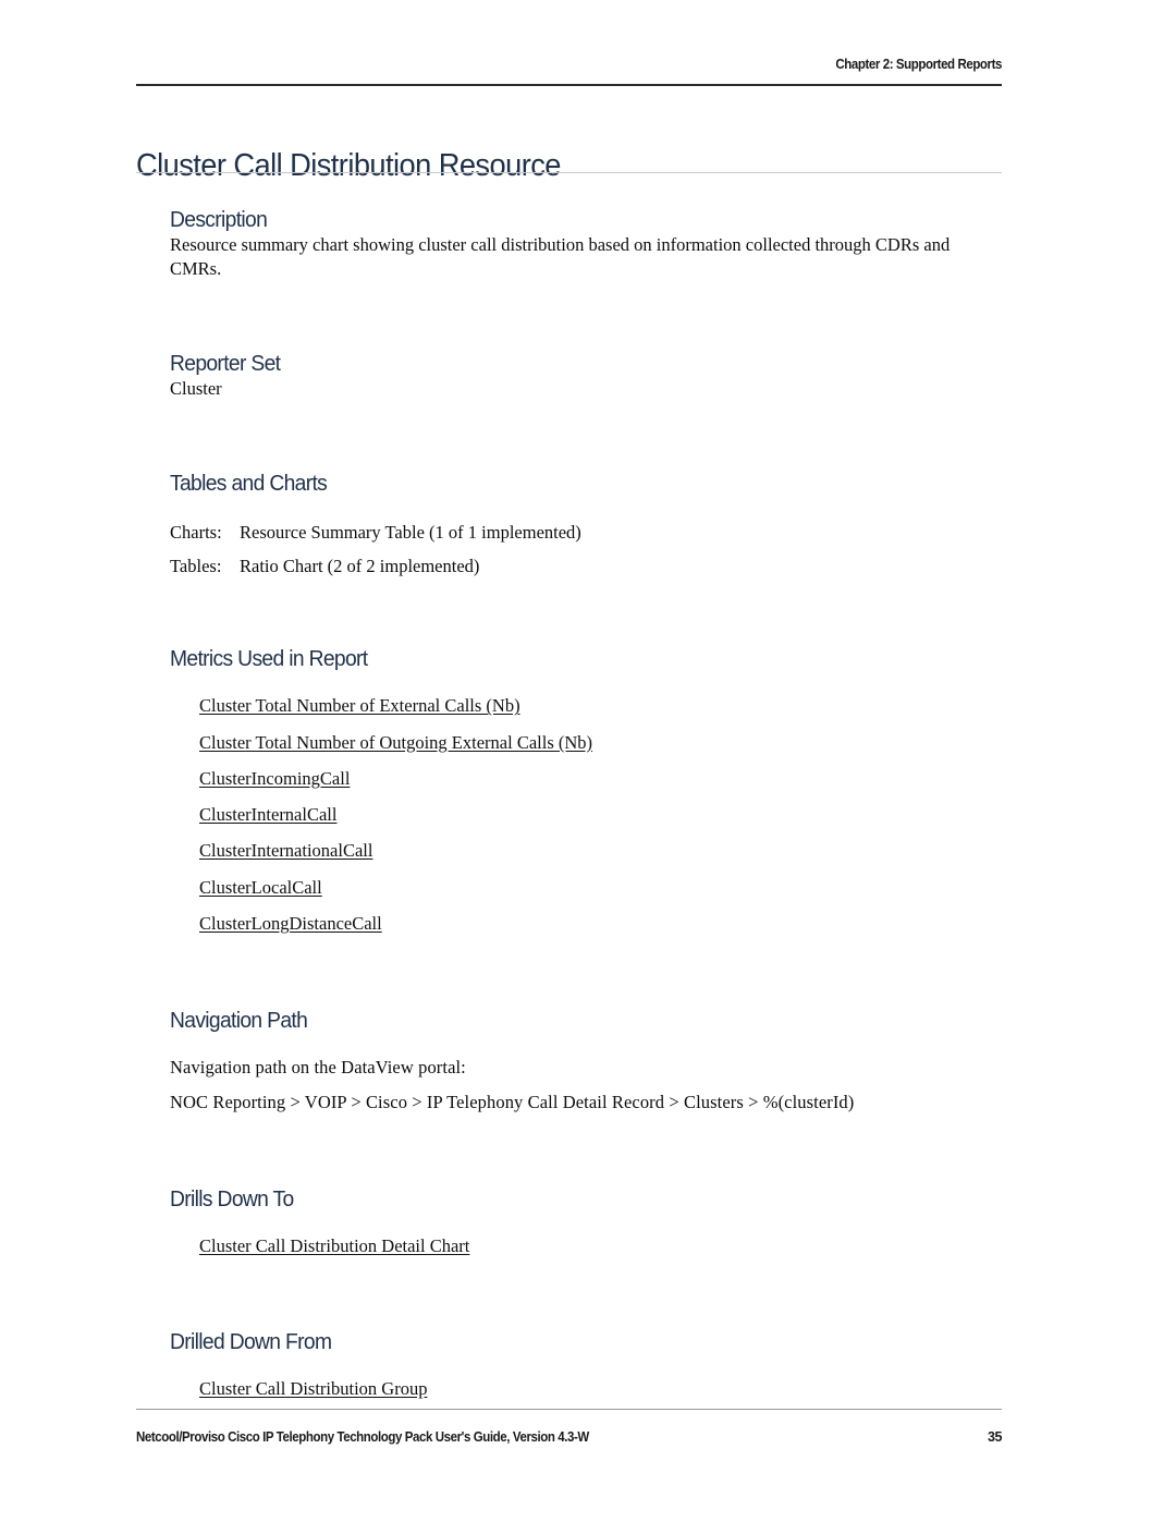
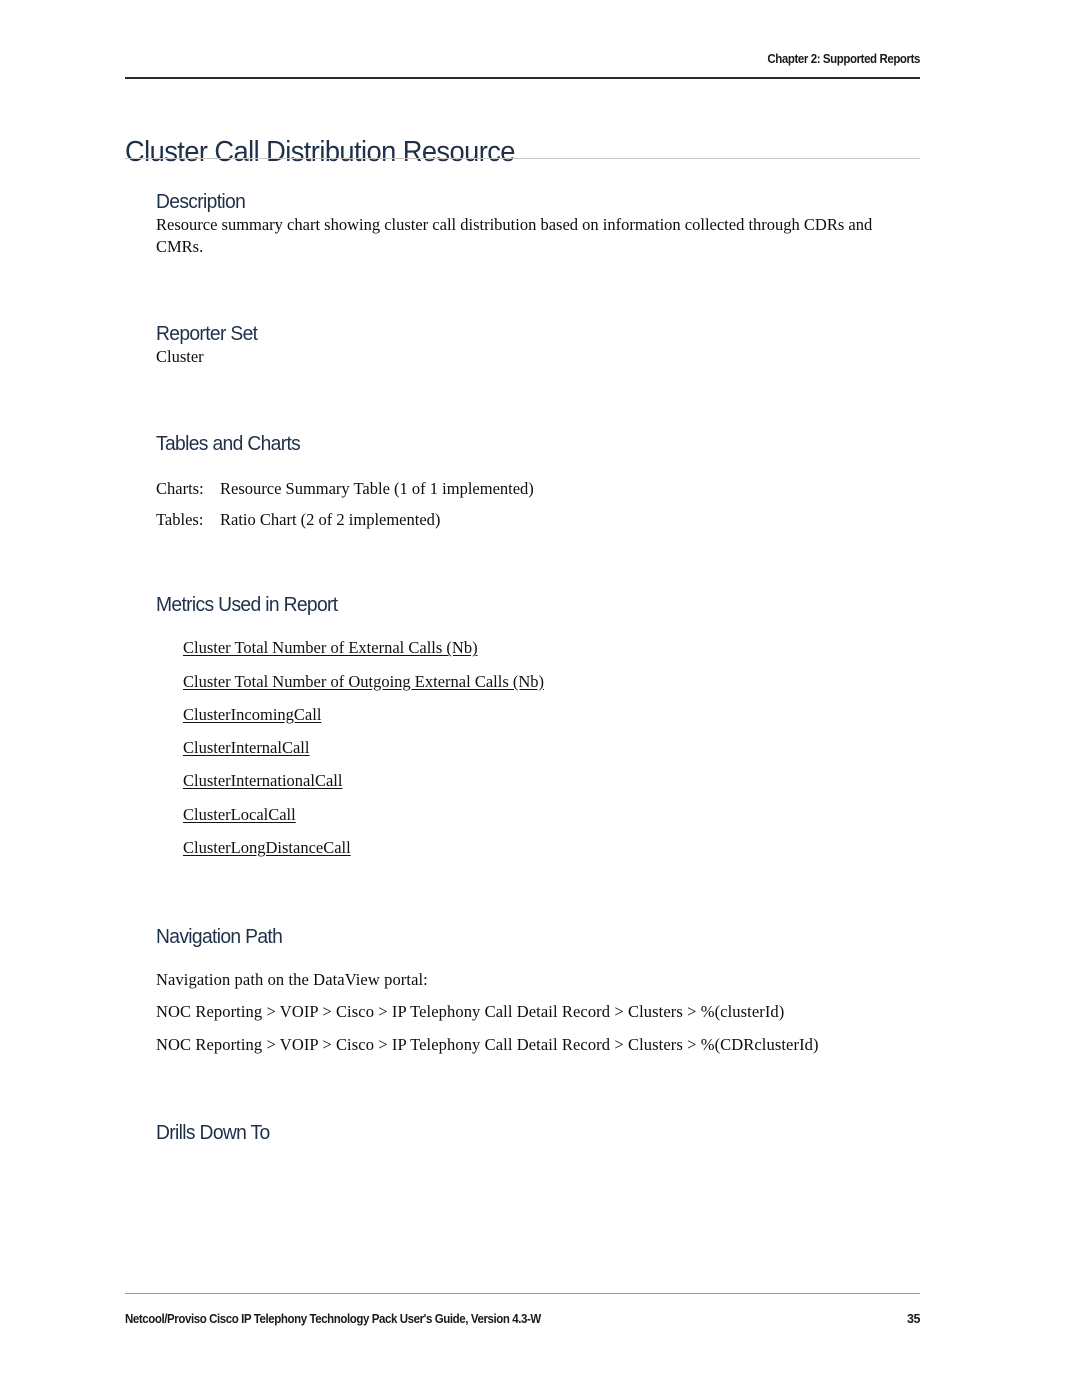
  Chapter 2: Supported Reports
  Cluster Call Distribution Resource
  Description
  Resource summary chart showing cluster call distribution based on information collected through CDRs and CMRs.
  Reporter Set
  Cluster
  Tables and Charts
  Charts:
  Resource Summary Table (1 of 1 implemented)
  Tables:
  Ratio Chart (2 of 2 implemented)
  Metrics Used in Report
  Cluster Total Number of External Calls (Nb)
  Cluster Total Number of Outgoing External Calls (Nb)
  ClusterIncomingCall
  ClusterInternalCall
  ClusterInternationalCall
  ClusterLocalCall
  ClusterLongDistanceCall
  Navigation Path
  Navigation path on the DataView portal:
  NOC Reporting > VOIP > Cisco > IP Telephony Call Detail Record > Clusters > %(clusterId)
+ NOC Reporting > VOIP > Cisco > IP Telephony Call Detail Record > Clusters > %(CDRclusterId)
  Drills Down To
- Cluster Call Distribution Detail Chart
- Drilled Down From
- Cluster Call Distribution Group
  Netcool/Proviso Cisco IP Telephony Technology Pack User's Guide, Version 4.3-W
  35
